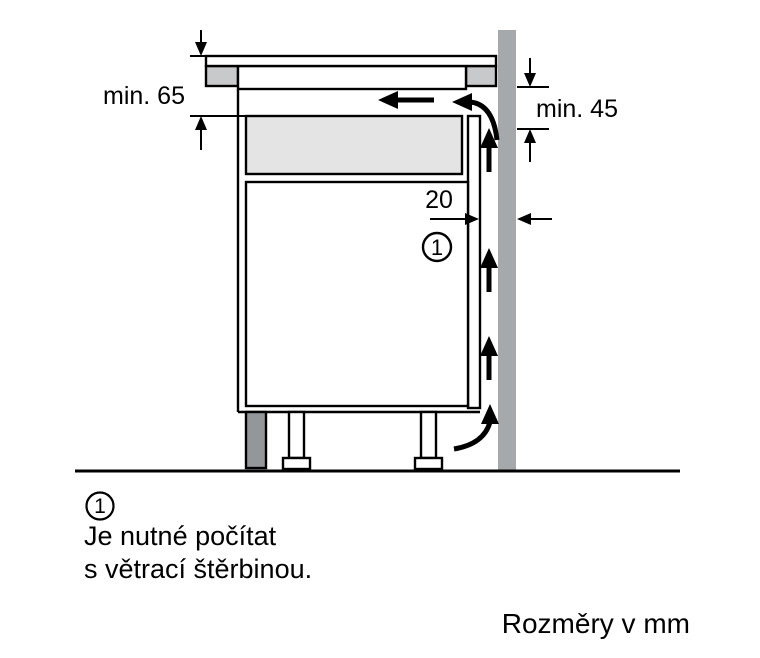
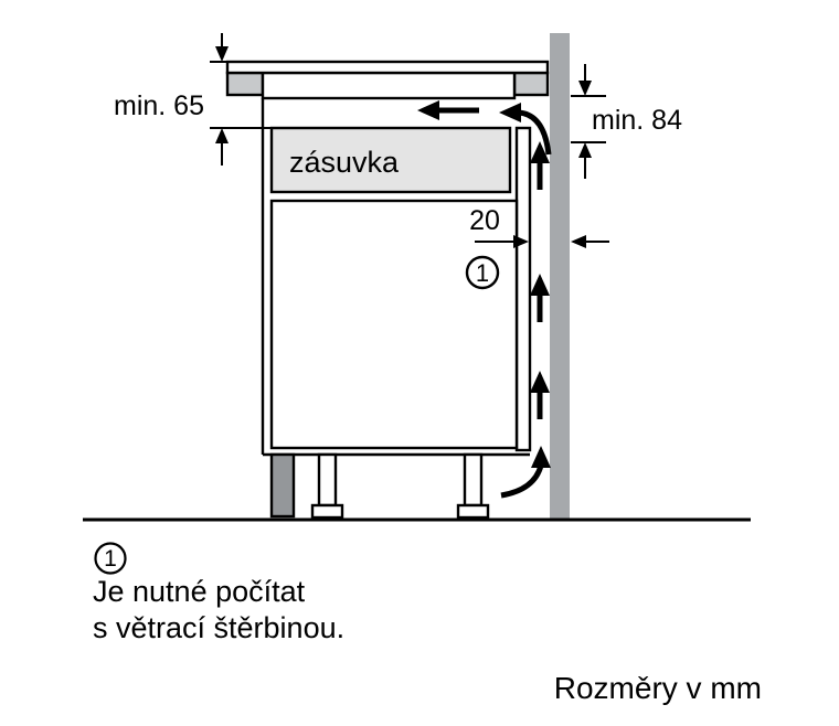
+ zásuvka
  min. 65
- min. 45
+ min. 84
  20
  1
  1
  Je nutné počítat
  s větrací štěrbinou.
  Rozměry v mm
